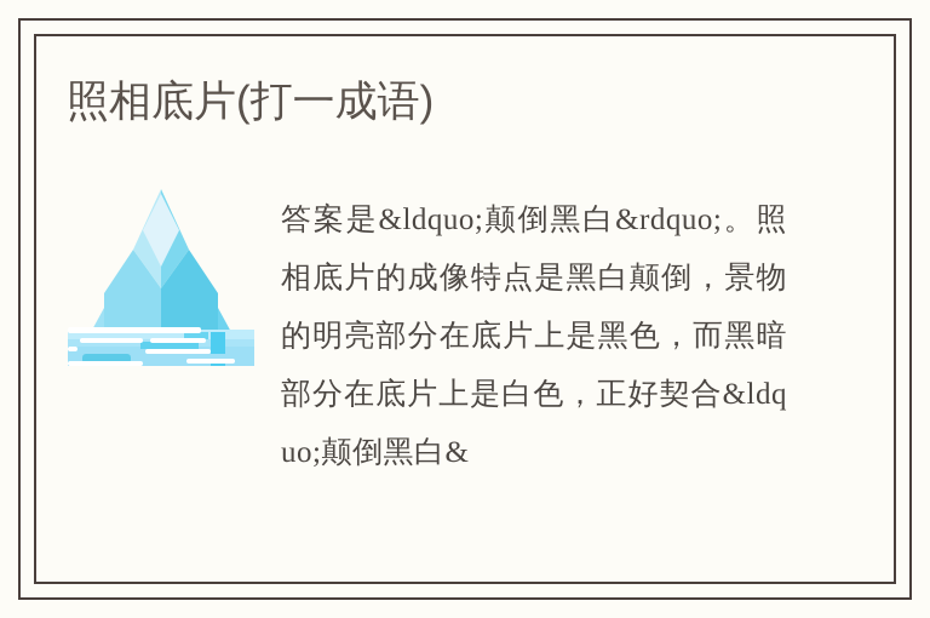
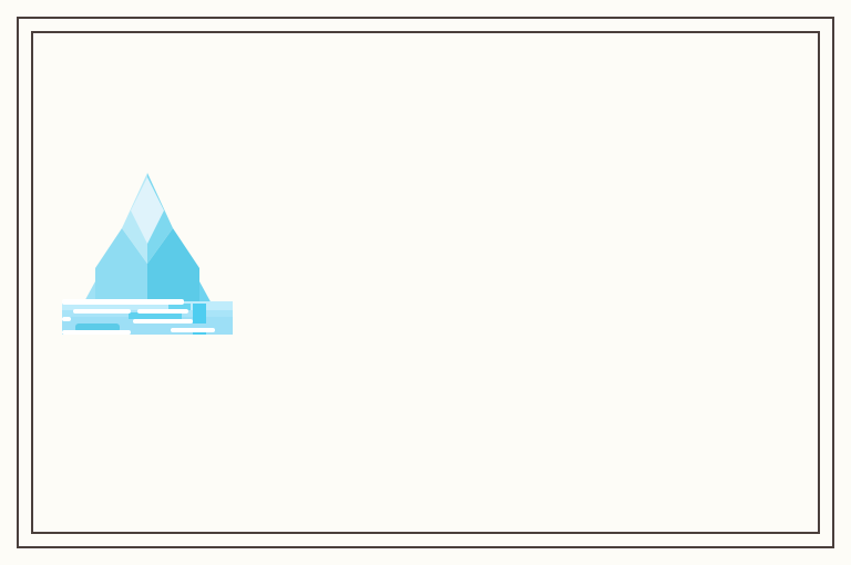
- 照相底片(打一成语)
- 答案是&ldquo;颠倒黑白&rdquo;。照相底片的成像特点是黑白颠倒，景物的明亮部分在底片上是黑色，而黑暗部分在底片上是白色，正好契合&ldquo;颠倒黑白&
